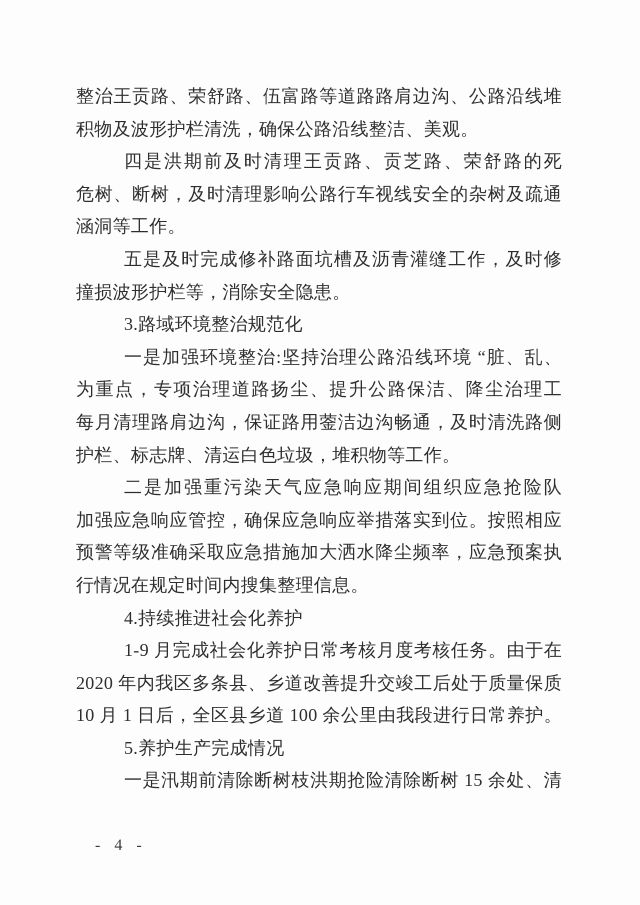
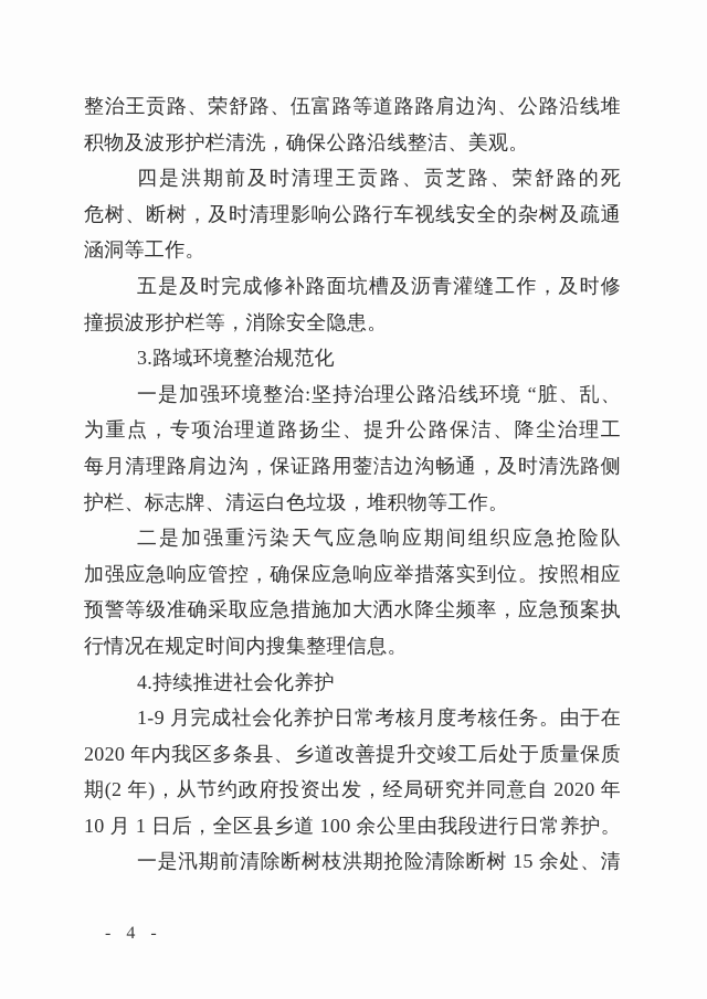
  整治王贡路、荣舒路、伍富路等道路路肩边沟、公路沿线堆
  积物及波形护栏清洗，确保公路沿线整洁、美观。
  四是洪期前及时清理王贡路、贡芝路、荣舒路的死
  危树、断树，及时清理影响公路行车视线安全的杂树及疏通
  涵洞等工作。
  五是及时完成修补路面坑槽及沥青灌缝工作，及时修
  撞损波形护栏等，消除安全隐患。
  3.路域环境整治规范化
  一是加强环境整治:坚持治理公路沿线环境 “脏、乱、
  为重点，专项治理道路扬尘、提升公路保洁、降尘治理工
  每月清理路肩边沟，保证路用蓥洁边沟畅通，及时清洗路侧
  护栏、标志牌、清运白色垃圾，堆积物等工作。
  二是加强重污染天气应急响应期间组织应急抢险队
  加强应急响应管控，确保应急响应举措落实到位。按照相应
  预警等级准确采取应急措施加大洒水降尘频率，应急预案执
  行情况在规定时间内搜集整理信息。
  4.持续推进社会化养护
  1-9 月完成社会化养护日常考核月度考核任务。由于在
  2020 年内我区多条县、乡道改善提升交竣工后处于质量保质
+ 期(2 年)，从节约政府投资出发，经局研究并同意自 2020 年
  10 月 1 日后，全区县乡道 100 余公里由我段进行日常养护。
- 5.养护生产完成情况
  一是汛期前清除断树枝洪期抢险清除断树 15 余处、清
  - 4 -
